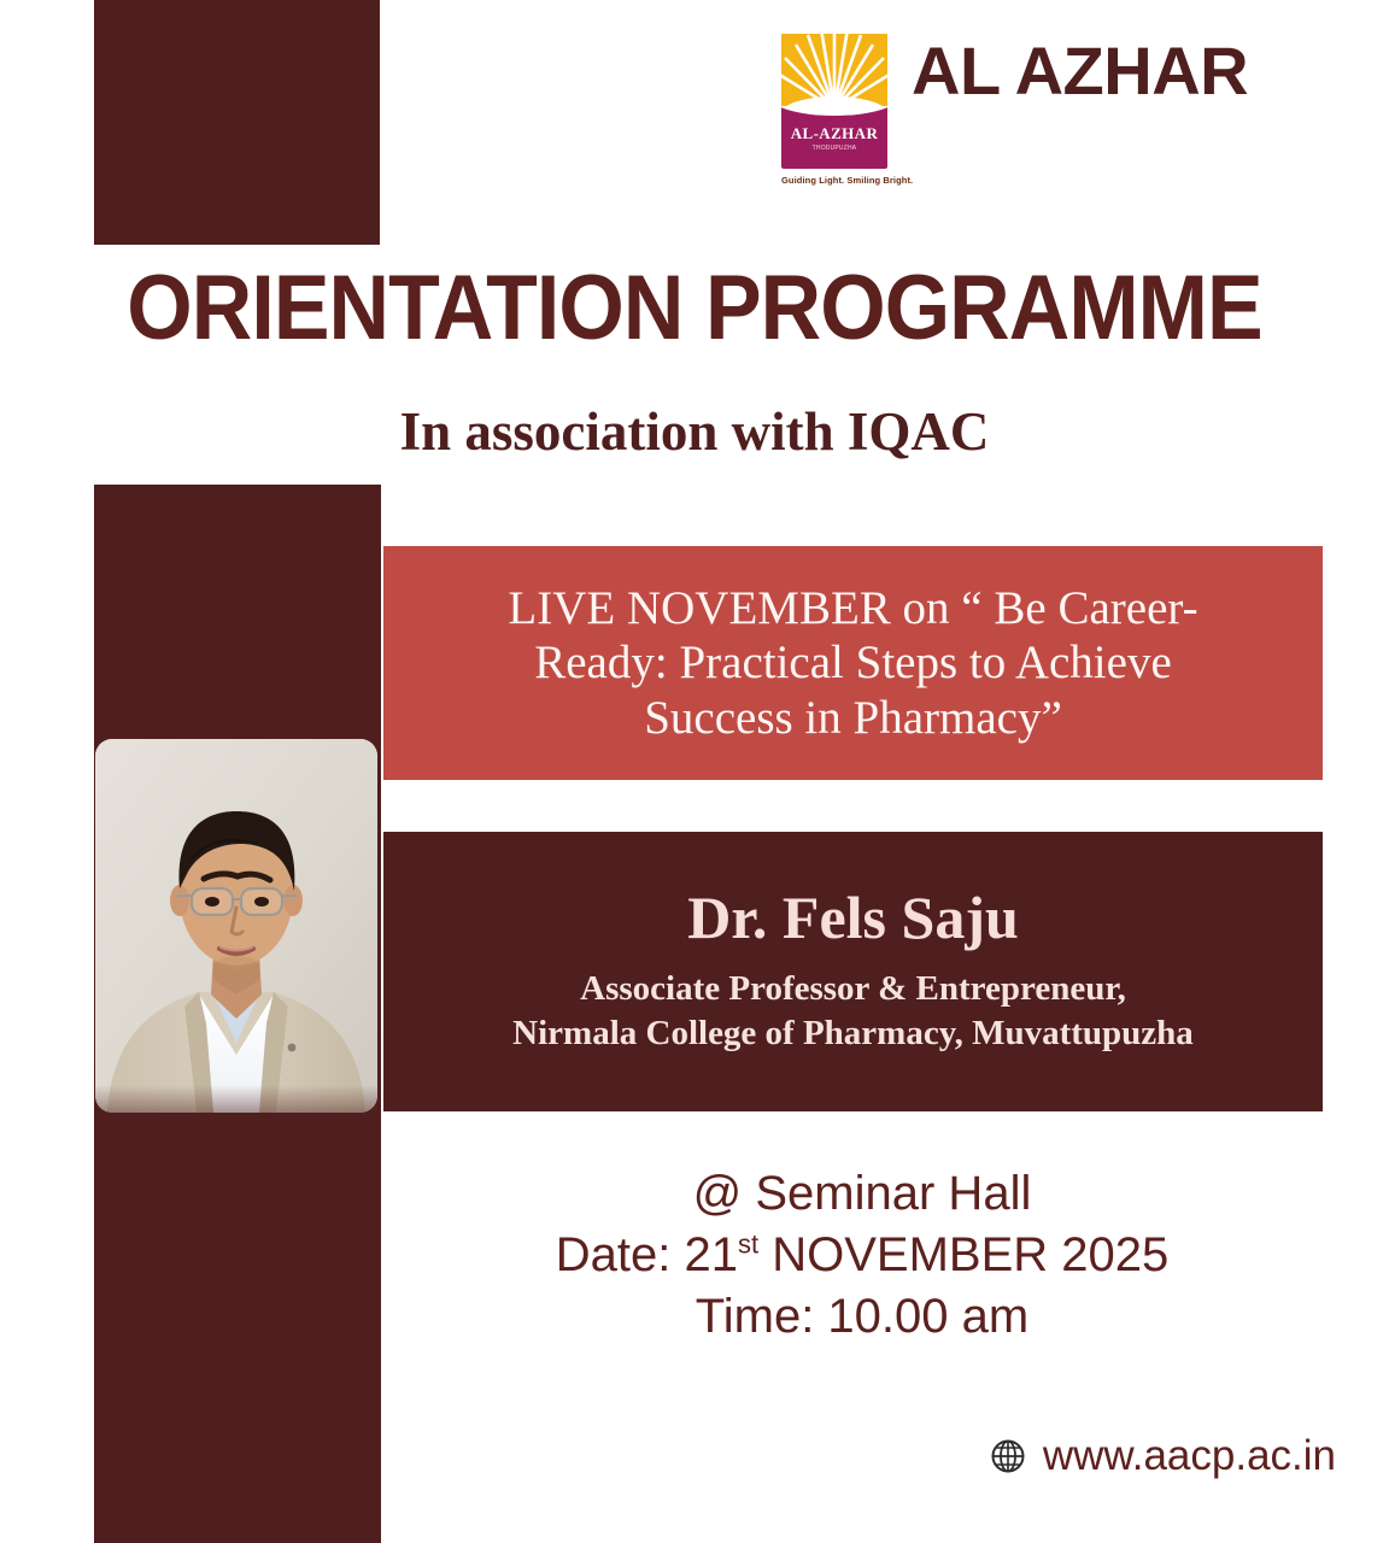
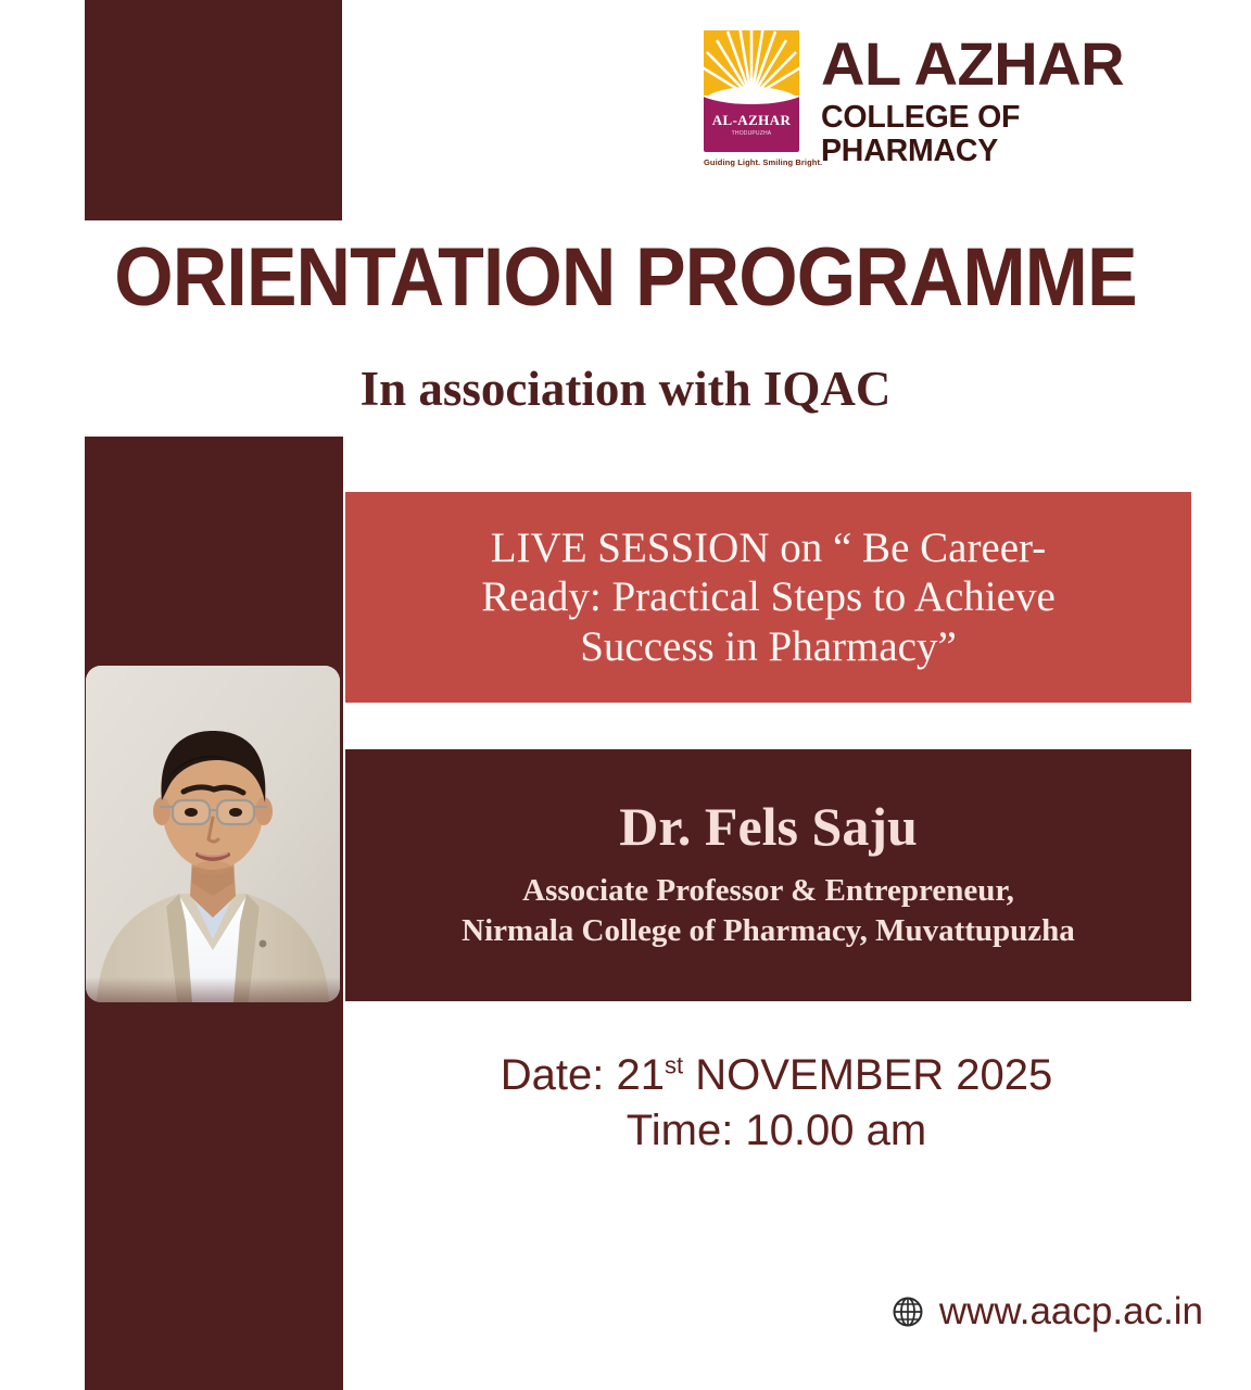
  AL-AZHAR
  Guiding Light. Smiling Bright.
  AL AZHAR
+ COLLEGE OF PHARMACY
  ORIENTATION PROGRAMME
  In association with IQAC
- LIVE NOVEMBER on “ Be Career-
+ LIVE SESSION on “ Be Career-
  Ready: Practical Steps to Achieve
  Success in Pharmacy”
  Dr. Fels Saju
  Associate Professor & Entrepreneur,
  Nirmala College of Pharmacy, Muvattupuzha
- @ Seminar Hall
  Date: 21st NOVEMBER 2025
  Time: 10.00 am
  www.aacp.ac.in
